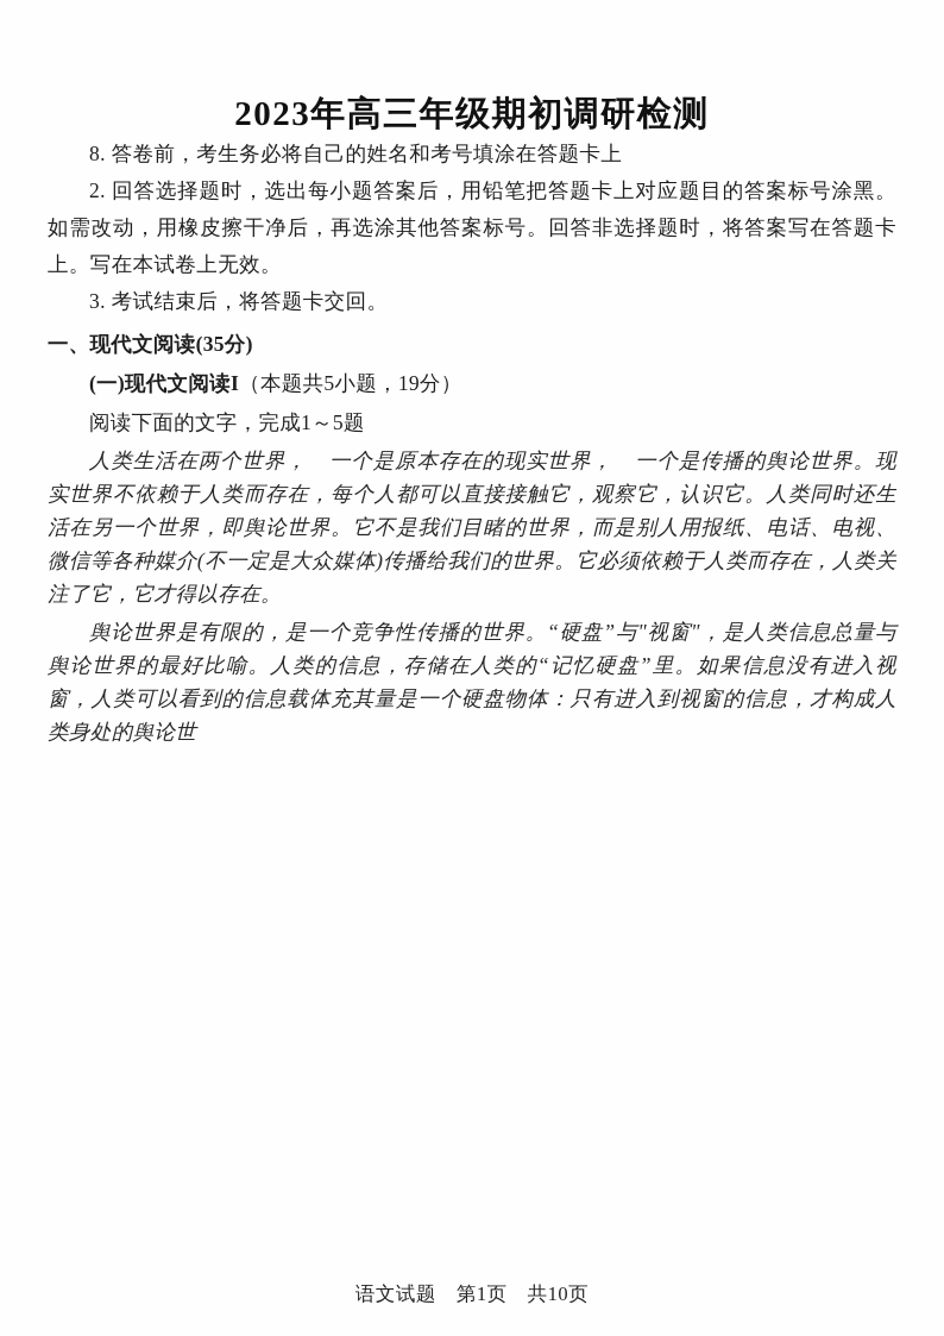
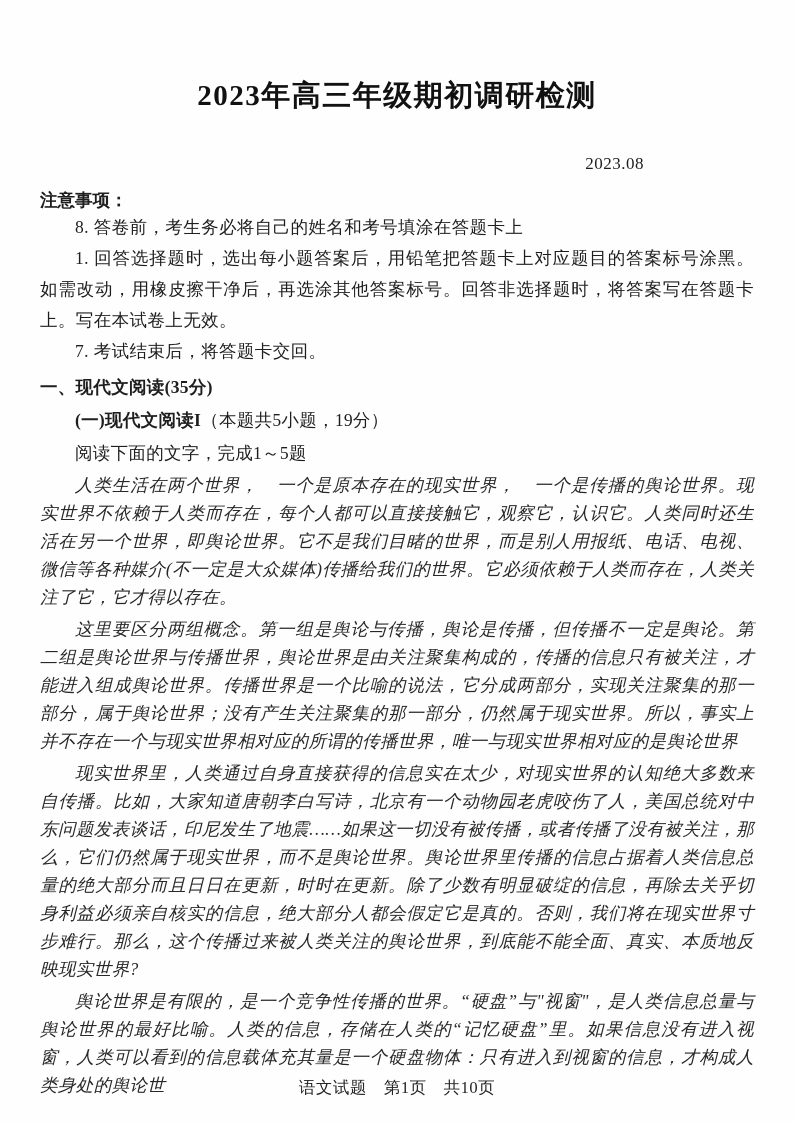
  2023年高三年级期初调研检测
+ 2023.08
+ 注意事项：
  8. 答卷前，考生务必将自己的姓名和考号填涂在答题卡上
- 2. 回答选择题时，选出每小题答案后，用铅笔把答题卡上对应题目的答案标号涂黑。如需改动，用橡皮擦干净后，再选涂其他答案标号。回答非选择题时，将答案写在答题卡上。写在本试卷上无效。
+ 1. 回答选择题时，选出每小题答案后，用铅笔把答题卡上对应题目的答案标号涂黑。如需改动，用橡皮擦干净后，再选涂其他答案标号。回答非选择题时，将答案写在答题卡上。写在本试卷上无效。
- 3. 考试结束后，将答题卡交回。
+ 7. 考试结束后，将答题卡交回。
  一、现代文阅读(35分)
  (一)现代文阅读I（本题共5小题，19分）
  阅读下面的文字，完成1～5题
  人类生活在两个世界， 一个是原本存在的现实世界， 一个是传播的舆论世界。现实世界不依赖于人类而存在，每个人都可以直接接触它，观察它，认识它。人类同时还生活在另一个世界，即舆论世界。它不是我们目睹的世界，而是别人用报纸、电话、电视、微信等各种媒介(不一定是大众媒体)传播给我们的世界。它必须依赖于人类而存在，人类关注了它，它才得以存在。
+ 这里要区分两组概念。第一组是舆论与传播，舆论是传播，但传播不一定是舆论。第二组是舆论世界与传播世界，舆论世界是由关注聚集构成的，传播的信息只有被关注，才能进入组成舆论世界。传播世界是一个比喻的说法，它分成两部分，实现关注聚集的那一部分，属于舆论世界；没有产生关注聚集的那一部分，仍然属于现实世界。所以，事实上并不存在一个与现实世界相对应的所谓的传播世界，唯一与现实世界相对应的是舆论世界
+ 现实世界里，人类通过自身直接获得的信息实在太少，对现实世界的认知绝大多数来自传播。比如，大家知道唐朝李白写诗，北京有一个动物园老虎咬伤了人，美国总统对中东问题发表谈话，印尼发生了地震……如果这一切没有被传播，或者传播了没有被关注，那么，它们仍然属于现实世界，而不是舆论世界。舆论世界里传播的信息占据着人类信息总量的绝大部分而且日日在更新，时时在更新。除了少数有明显破绽的信息，再除去关乎切身利益必须亲自核实的信息，绝大部分人都会假定它是真的。否则，我们将在现实世界寸步难行。那么，这个传播过来被人类关注的舆论世界，到底能不能全面、真实、本质地反映现实世界?
  舆论世界是有限的，是一个竞争性传播的世界。“硬盘”与"视窗"，是人类信息总量与舆论世界的最好比喻。人类的信息，存储在人类的“记忆硬盘”里。如果信息没有进入视窗，人类可以看到的信息载体充其量是一个硬盘物体：只有进入到视窗的信息，才构成人类身处的舆论世
  语文试题 第1页 共10页
